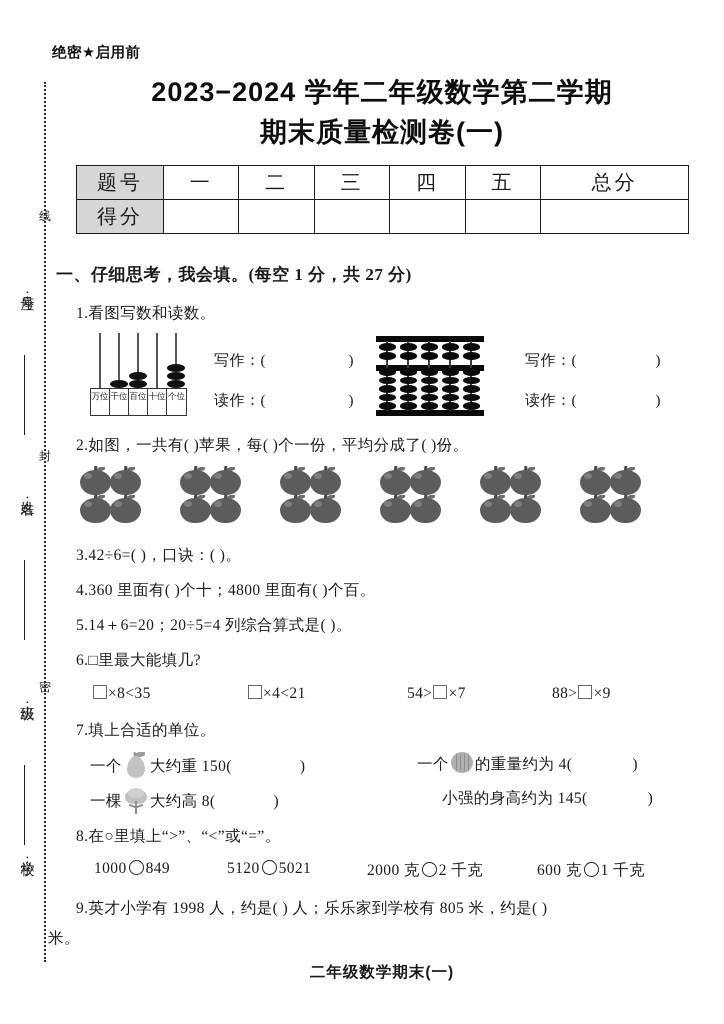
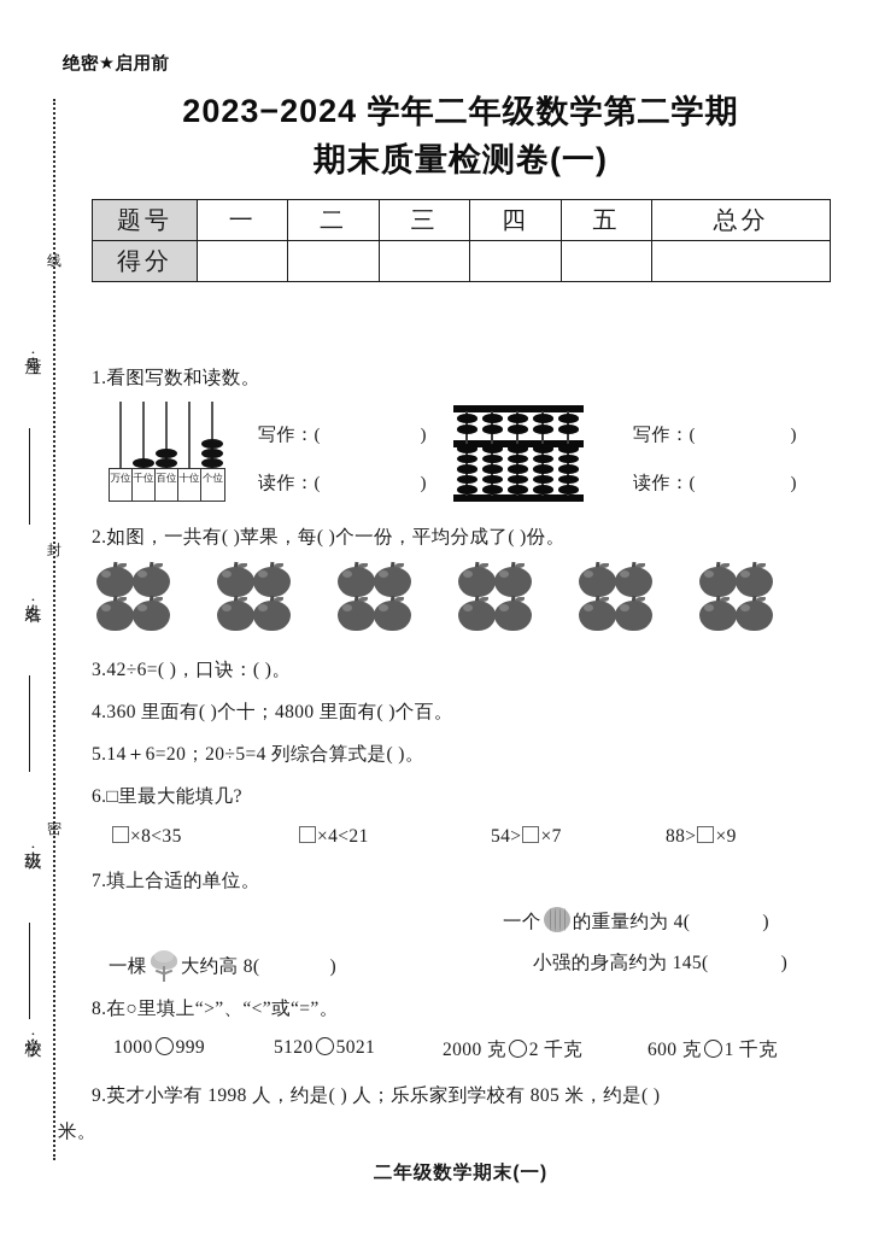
  绝密★启用前
  2023−2024 学年二年级数学第二学期
  期末质量检测卷(一)
  题号	一	二	三	四	五	总分
  得分
- 一、仔细思考，我会填。(每空 1 分，共 27 分)
  1.看图写数和读数。
  万位
  千位
  百位
  十位
  个位
  写作：( )
  读作：( )
  写作：( )
  读作：( )
  2.如图，一共有( )苹果，每( )个一份，平均分成了( )份。
  3.42÷6=( )，口诀：( )。
  4.360 里面有( )个十；4800 里面有( )个百。
  5.14＋6=20；20÷5=4 列综合算式是( )。
  6.□里最大能填几?
  ×8<35
  ×4<21
  54> ×7
  88> ×9
  7.填上合适的单位。
- 一个 大约重 150( )
  一个 的重量约为 4( )
  一棵 大约高 8( )
  小强的身高约为 145( )
  8.在○里填上“>”、“<”或“=”。
- 1000 849
+ 1000 999
  5120 5021
  2000 克 2 千克
  600 克 1 千克
  9.英才小学有 1998 人，约是( ) 人；乐乐家到学校有 805 米，约是( )
  米。
  二年级数学期末(一)
